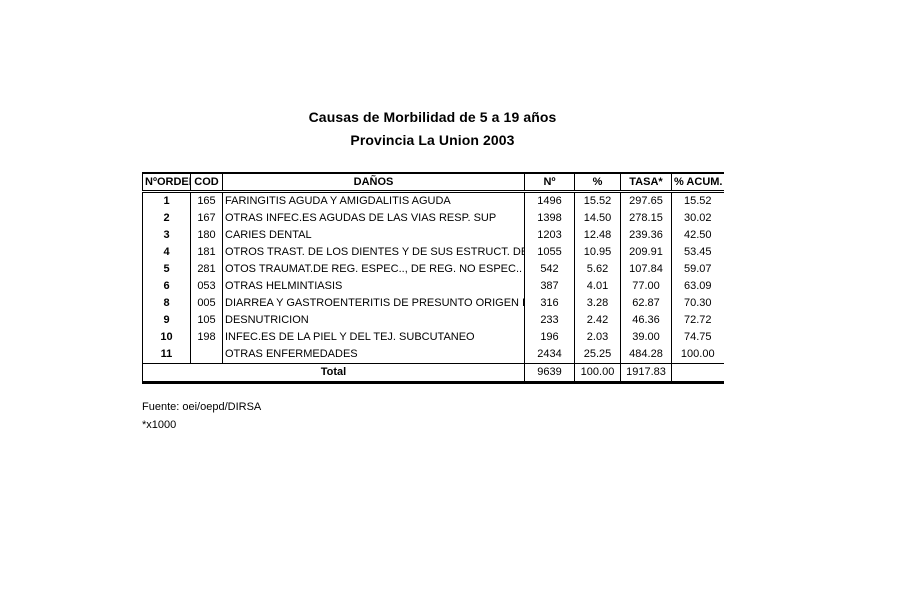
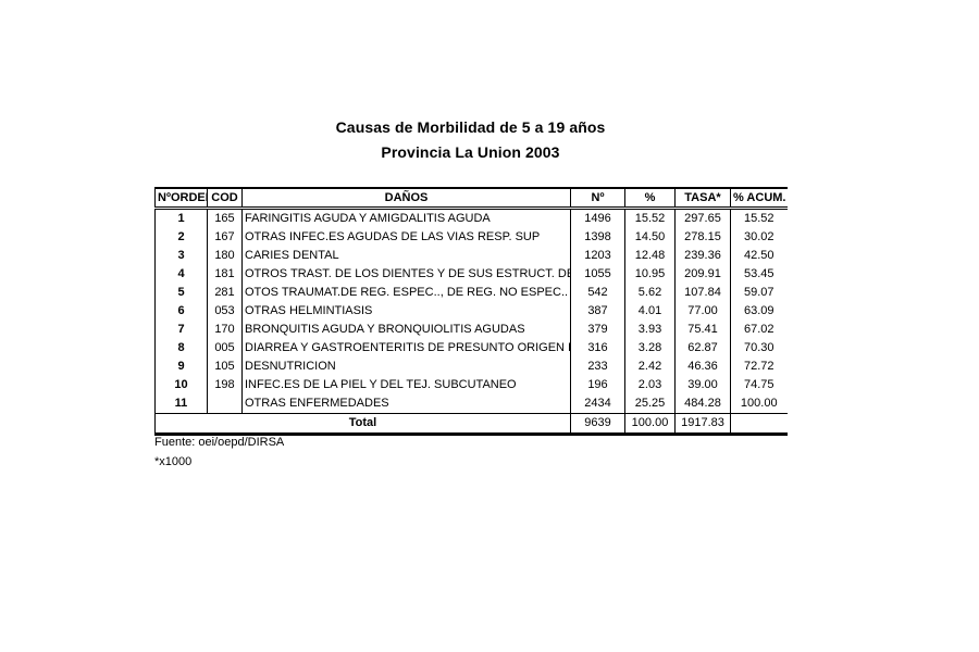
  Causas de Morbilidad de 5 a 19 años
  Provincia La Union 2003
  NºORDE	COD	DAÑOS	Nº	%	TASA*	% ACUM.
  1	165	FARINGITIS AGUDA Y AMIGDALITIS AGUDA	1496	15.52	297.65	15.52
  2	167	OTRAS INFEC.ES AGUDAS DE LAS VIAS RESP. SUP	1398	14.50	278.15	30.02
  3	180	CARIES DENTAL	1203	12.48	239.36	42.50
  4	181	OTROS TRAST. DE LOS DIENTES Y DE SUS ESTRUCT. D	1055	10.95	209.91	53.45
  5	281	OTOS TRAUMAT.DE REG. ESPEC.., DE REG. NO ESPEC..	542	5.62	107.84	59.07
  6	053	OTRAS HELMINTIASIS	387	4.01	77.00	63.09
+ 7	170	BRONQUITIS AGUDA Y BRONQUIOLITIS AGUDAS	379	3.93	75.41	67.02
  8	005	DIARREA Y GASTROENTERITIS DE PRESUNTO ORIGEN I	316	3.28	62.87	70.30
  9	105	DESNUTRICION	233	2.42	46.36	72.72
  10	198	INFEC.ES DE LA PIEL Y DEL TEJ. SUBCUTANEO	196	2.03	39.00	74.75
  11		OTRAS ENFERMEDADES	2434	25.25	484.28	100.00
  Total	9639	100.00	1917.83
  Fuente: oei/oepd/DIRSA
  *x1000
